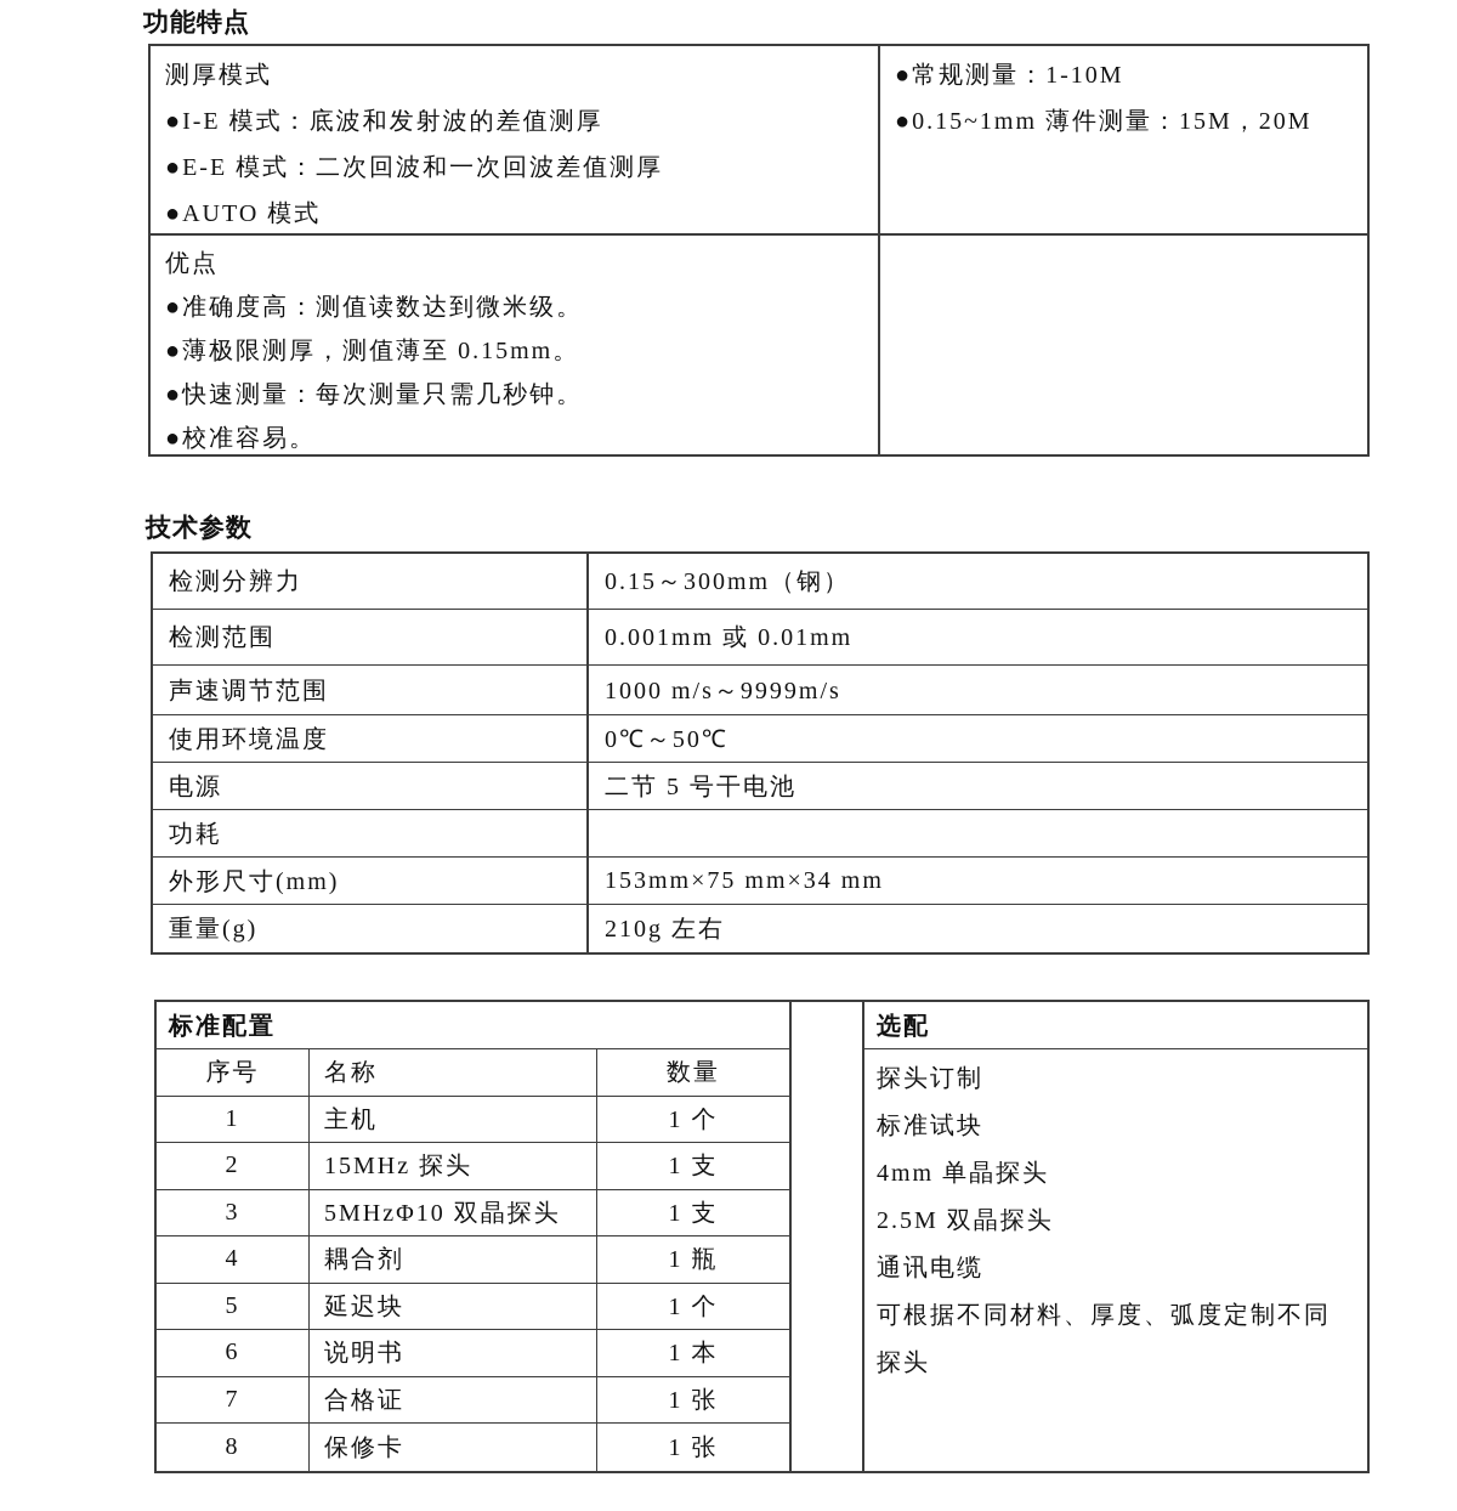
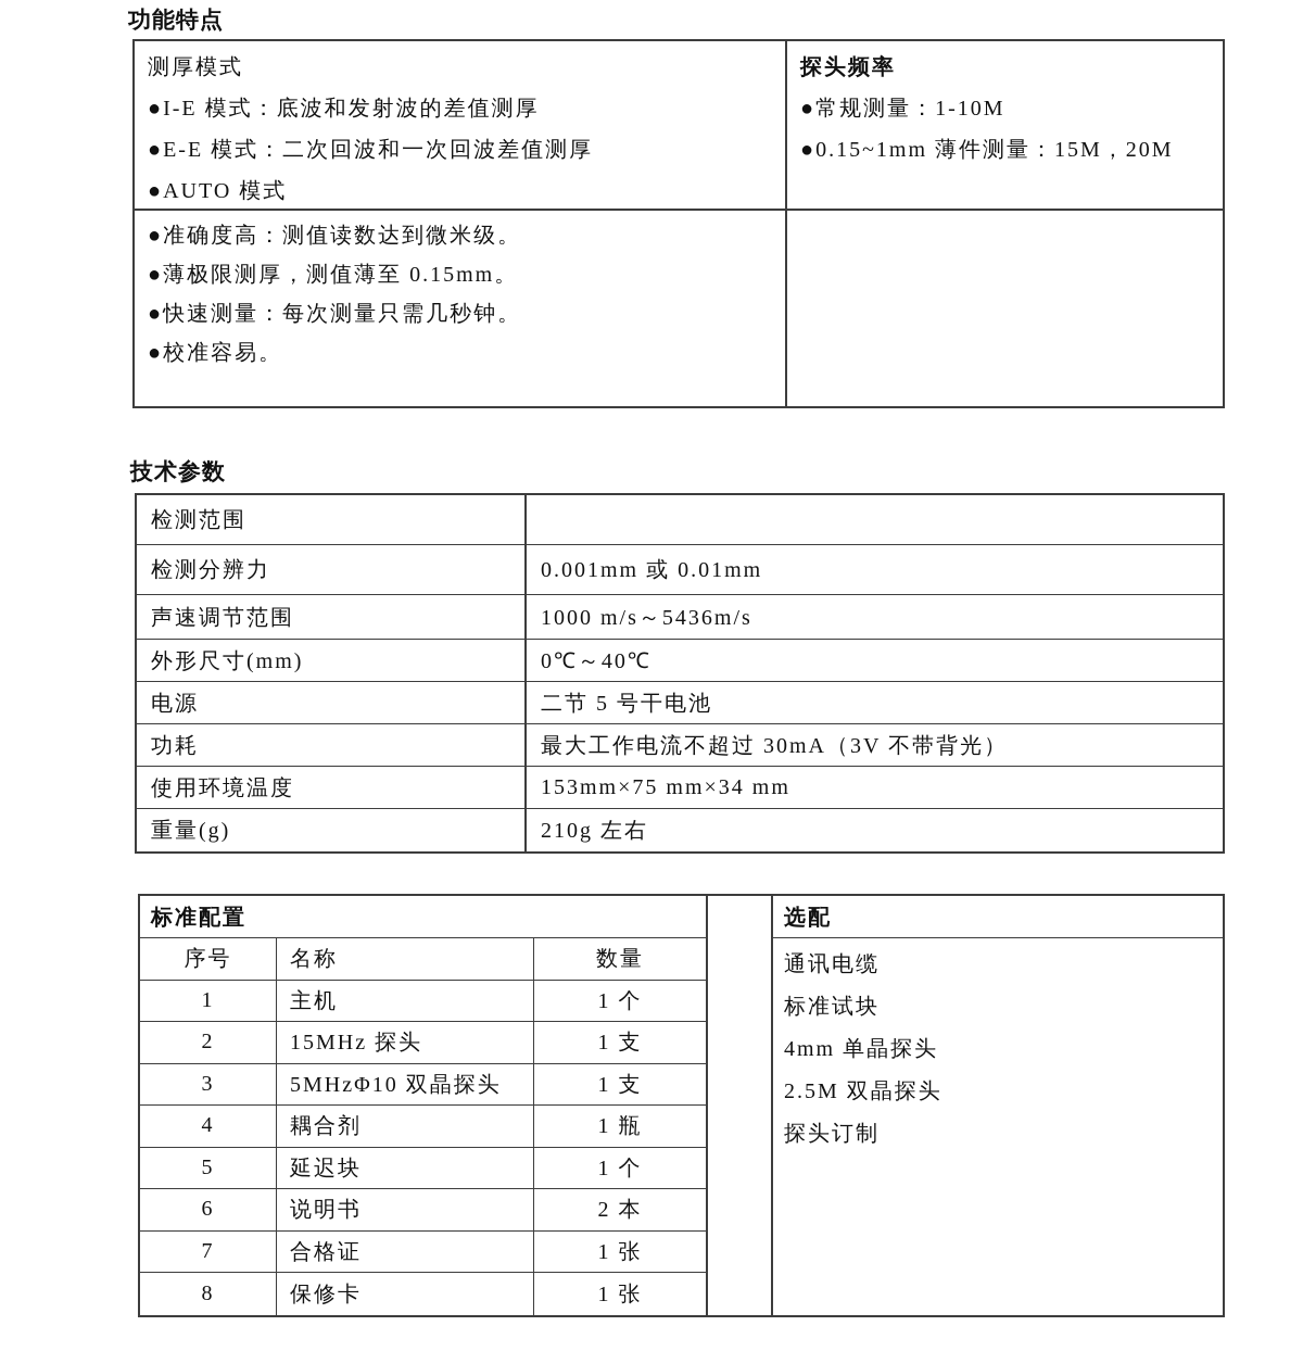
  功能特点
  测厚模式
  ●I-E 模式：底波和发射波的差值测厚
  ●E-E 模式：二次回波和一次回波差值测厚
  ●AUTO 模式
+ 探头频率
  ●常规测量：1-10M
  ●0.15~1mm 薄件测量：15M，20M
- 优点
  ●准确度高：测值读数达到微米级。
  ●薄极限测厚，测值薄至 0.15mm。
  ●快速测量：每次测量只需几秒钟。
  ●校准容易。
  技术参数
- 检测分辨力
+ 检测范围
- 0.15～300mm（钢）
- 检测范围
+ 检测分辨力
  0.001mm 或 0.01mm
  声速调节范围
- 1000 m/s～9999m/s
+ 1000 m/s～5436m/s
- 使用环境温度
+ 外形尺寸(mm)
- 0℃～50℃
+ 0℃～40℃
  电源
  二节 5 号干电池
  功耗
+ 最大工作电流不超过 30mA（3V 不带背光）
- 外形尺寸(mm)
+ 使用环境温度
  153mm×75 mm×34 mm
  重量(g)
  210g 左右
  标准配置
  序号
  名称
  数量
  1
  主机
  1 个
  2
  15MHz 探头
  1 支
  3
  5MHzΦ10 双晶探头
  1 支
  4
  耦合剂
  1 瓶
  5
  延迟块
  1 个
  6
  说明书
- 1 本
+ 2 本
  7
  合格证
  1 张
  8
  保修卡
  1 张
  选配
- 探头订制
+ 通讯电缆
  标准试块
  4mm 单晶探头
  2.5M 双晶探头
- 通讯电缆
+ 探头订制
- 可根据不同材料、厚度、弧度定制不同探头
